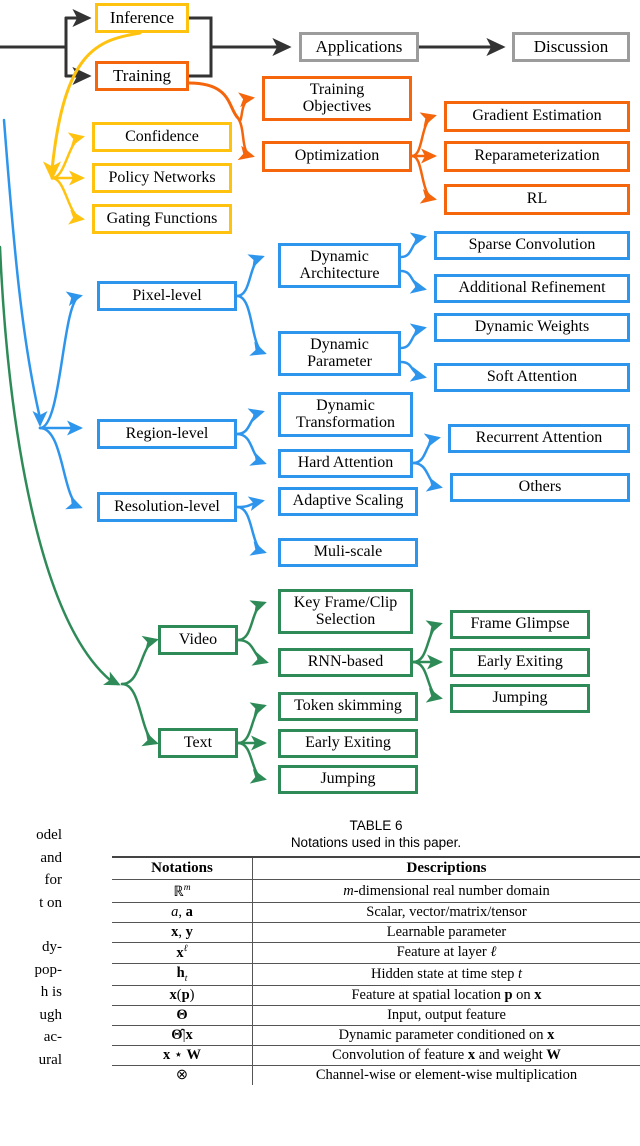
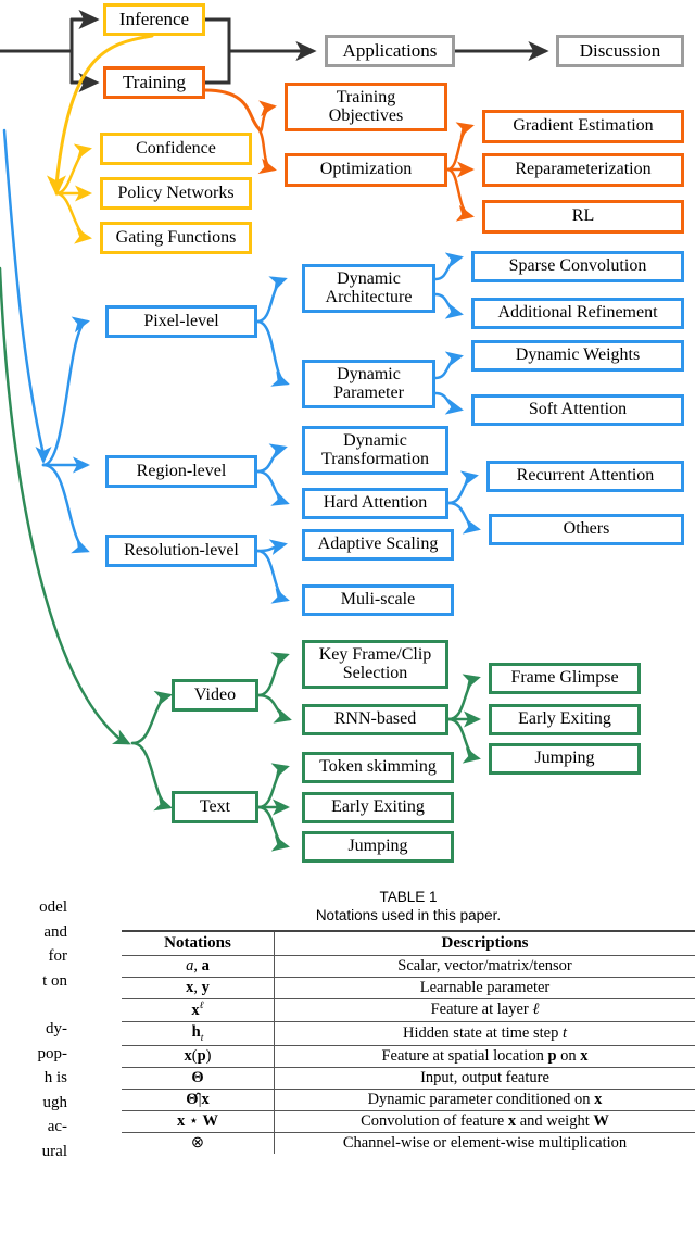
  Inference
  Training
  Applications
  Discussion
  Training
  Objectives
  Optimization
  Gradient Estimation
  Reparameterization
  RL
  Confidence
  Policy Networks
  Gating Functions
  Pixel-level
  Dynamic
  Architecture
  Sparse Convolution
  Additional Refinement
  Dynamic
  Parameter
  Dynamic Weights
  Soft Attention
  Region-level
  Dynamic
  Transformation
  Hard Attention
  Recurrent Attention
  Others
  Resolution-level
  Adaptive Scaling
  Muli-scale
  Video
  Key Frame/Clip
  Selection
  RNN-based
  Frame Glimpse
  Early Exiting
  Jumping
  Text
  Token skimming
  Early Exiting
  Jumping
  odel
  and
  for
  t on
  dy-
  pop-
  h is
  ugh
  ac-
  ural
- TABLE 6
+ TABLE 1
  Notations used in this paper.
  Notations	Descriptions
- ℝm	m-dimensional real number domain
  a, a	Scalar, vector/matrix/tensor
  x, y	Learnable parameter
  xℓ	Feature at layer ℓ
  ht	Hidden state at time step t
  x(p)	Feature at spatial location p on x
  Θ	Input, output feature
  Θ̂|x	Dynamic parameter conditioned on x
  x ⋆ W	Convolution of feature x and weight W
  ⊗	Channel-wise or element-wise multiplication
